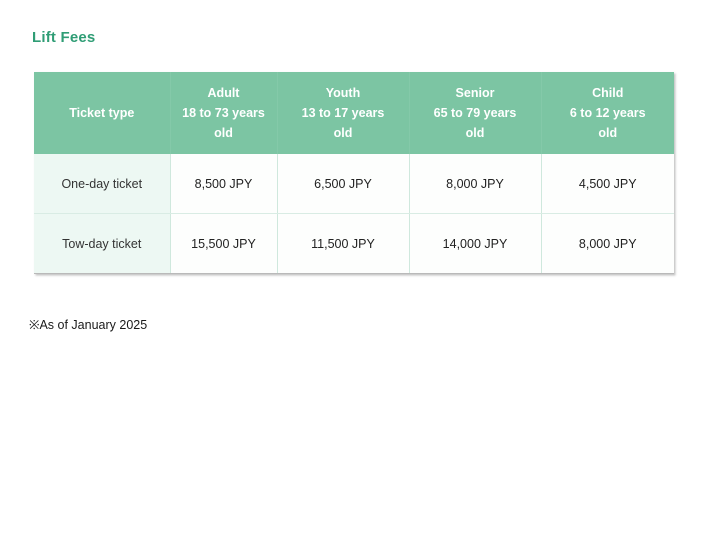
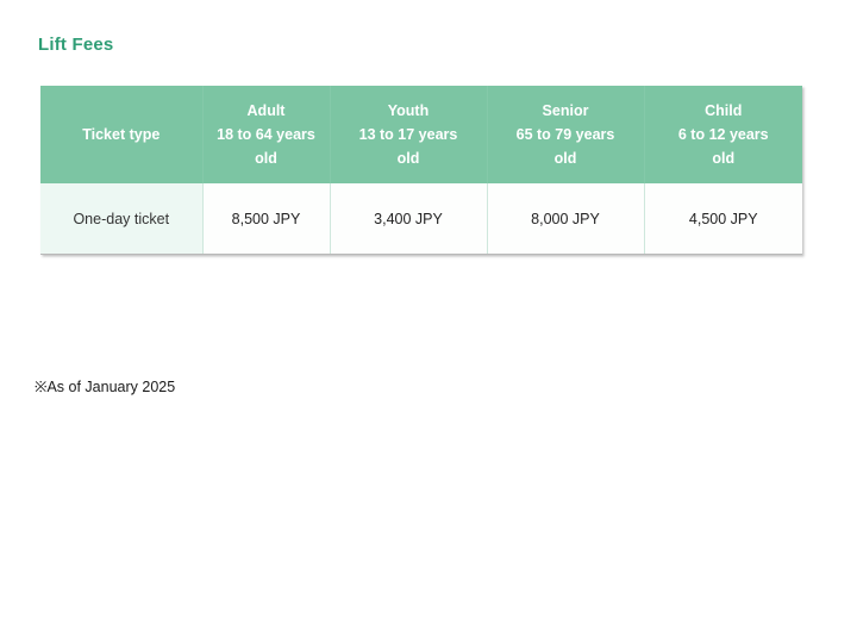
  Lift Fees
- Ticket type	Adult 18 to 73 years old	Youth 13 to 17 years old	Senior 65 to 79 years old	Child 6 to 12 years old
+ Ticket type	Adult 18 to 64 years old	Youth 13 to 17 years old	Senior 65 to 79 years old	Child 6 to 12 years old
- One-day ticket	8,500 JPY	6,500 JPY	8,000 JPY	4,500 JPY
+ One-day ticket	8,500 JPY	3,400 JPY	8,000 JPY	4,500 JPY
- Tow-day ticket	15,500 JPY	11,500 JPY	14,000 JPY	8,000 JPY
  ※As of January 2025
